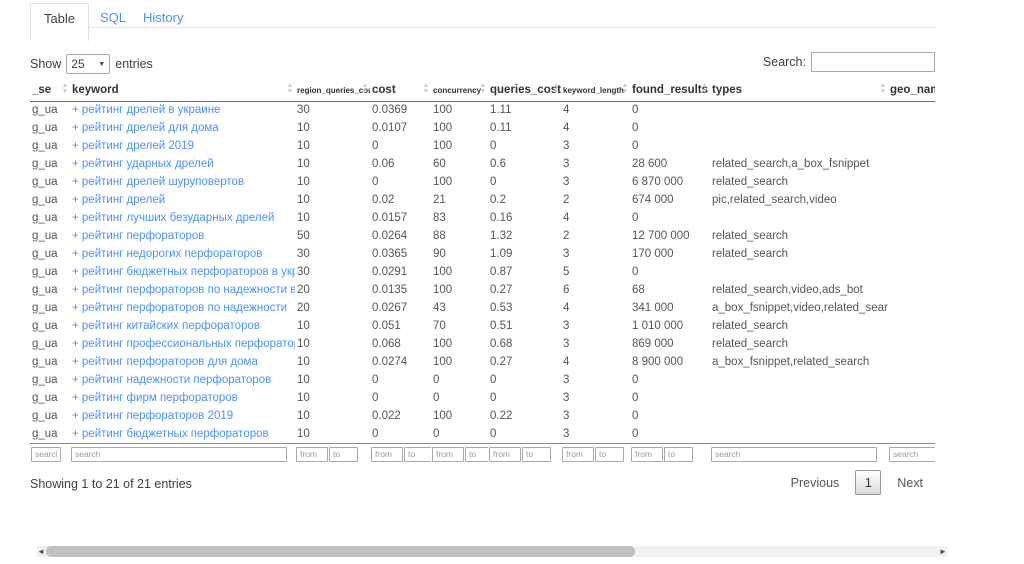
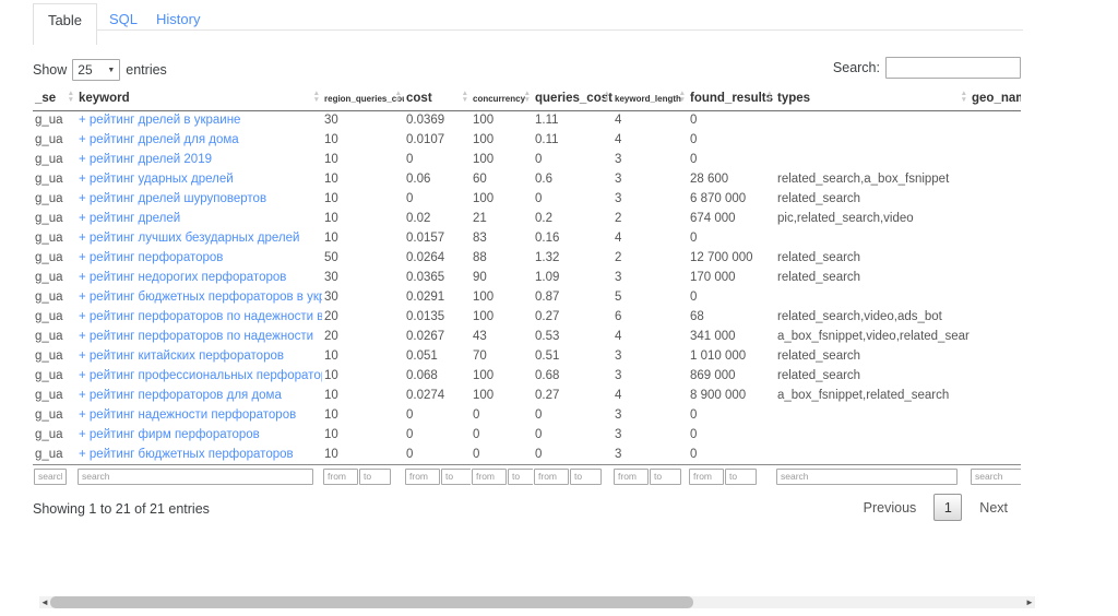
  Table
  SQL
  History
  Show
  25
  entries
  Search:
  _se	keyword	region_queries_co	cost	concurrency	queries_cost	keyword_length	found_results	types	geo_na
  g_ua	+ рейтинг дрелей в украине	30	0.0369	100	1.11	4	0
  g_ua	+ рейтинг дрелей для дома	10	0.0107	100	0.11	4	0
  g_ua	+ рейтинг дрелей 2019	10	0	100	0	3	0
  g_ua	+ рейтинг ударных дрелей	10	0.06	60	0.6	3	28 600	related_search,a_box_fsnippet
  g_ua	+ рейтинг дрелей шуруповертов	10	0	100	0	3	6 870 000	related_search
  g_ua	+ рейтинг дрелей	10	0.02	21	0.2	2	674 000	pic,related_search,video
  g_ua	+ рейтинг лучших безударных дрелей	10	0.0157	83	0.16	4	0
  g_ua	+ рейтинг перфораторов	50	0.0264	88	1.32	2	12 700 000	related_search
  g_ua	+ рейтинг недорогих перфораторов	30	0.0365	90	1.09	3	170 000	related_search
  g_ua	+ рейтинг бюджетных перфораторов в ук	30	0.0291	100	0.87	5	0
  g_ua	+ рейтинг перфораторов по надежности в	20	0.0135	100	0.27	6	68	related_search,video,ads_bot
  g_ua	+ рейтинг перфораторов по надежности	20	0.0267	43	0.53	4	341 000	a_box_fsnippet,video,related_sear
  g_ua	+ рейтинг китайских перфораторов	10	0.051	70	0.51	3	1 010 000	related_search
  g_ua	+ рейтинг профессиональных перфорато	10	0.068	100	0.68	3	869 000	related_search
  g_ua	+ рейтинг перфораторов для дома	10	0.0274	100	0.27	4	8 900 000	a_box_fsnippet,related_search
  g_ua	+ рейтинг надежности перфораторов	10	0	0	0	3	0
  g_ua	+ рейтинг фирм перфораторов	10	0	0	0	3	0
- g_ua	+ рейтинг перфораторов 2019	10	0.022	100	0.22	3	0
  g_ua	+ рейтинг бюджетных перфораторов	10	0	0	0	3	0
  searc	search	from to	from to	from to	from to	from to	from to	search	search
  Showing 1 to 21 of 21 entries
  Previous
  1
  Next
  ◄
  ►
